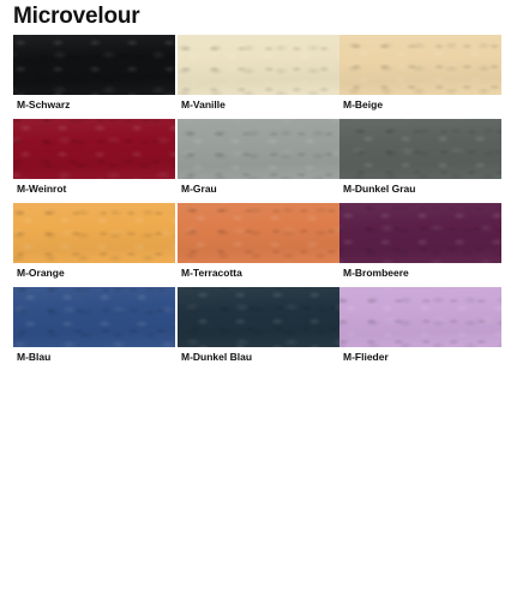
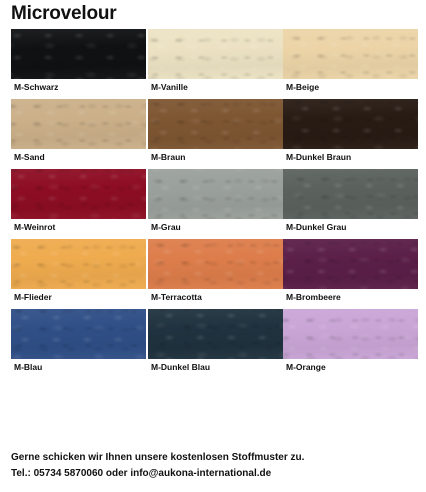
  Microvelour
  M-Schwarz
  M-Vanille
  M-Beige
+ M-Sand
+ M-Braun
+ M-Dunkel Braun
  M-Weinrot
  M-Grau
  M-Dunkel Grau
- M-Orange
+ M-Flieder
  M-Terracotta
  M-Brombeere
  M-Blau
  M-Dunkel Blau
- M-Flieder
+ M-Orange
+ Gerne schicken wir Ihnen unsere kostenlosen Stoffmuster zu.
+ Tel.: 05734 5870060 oder info@aukona-international.de
